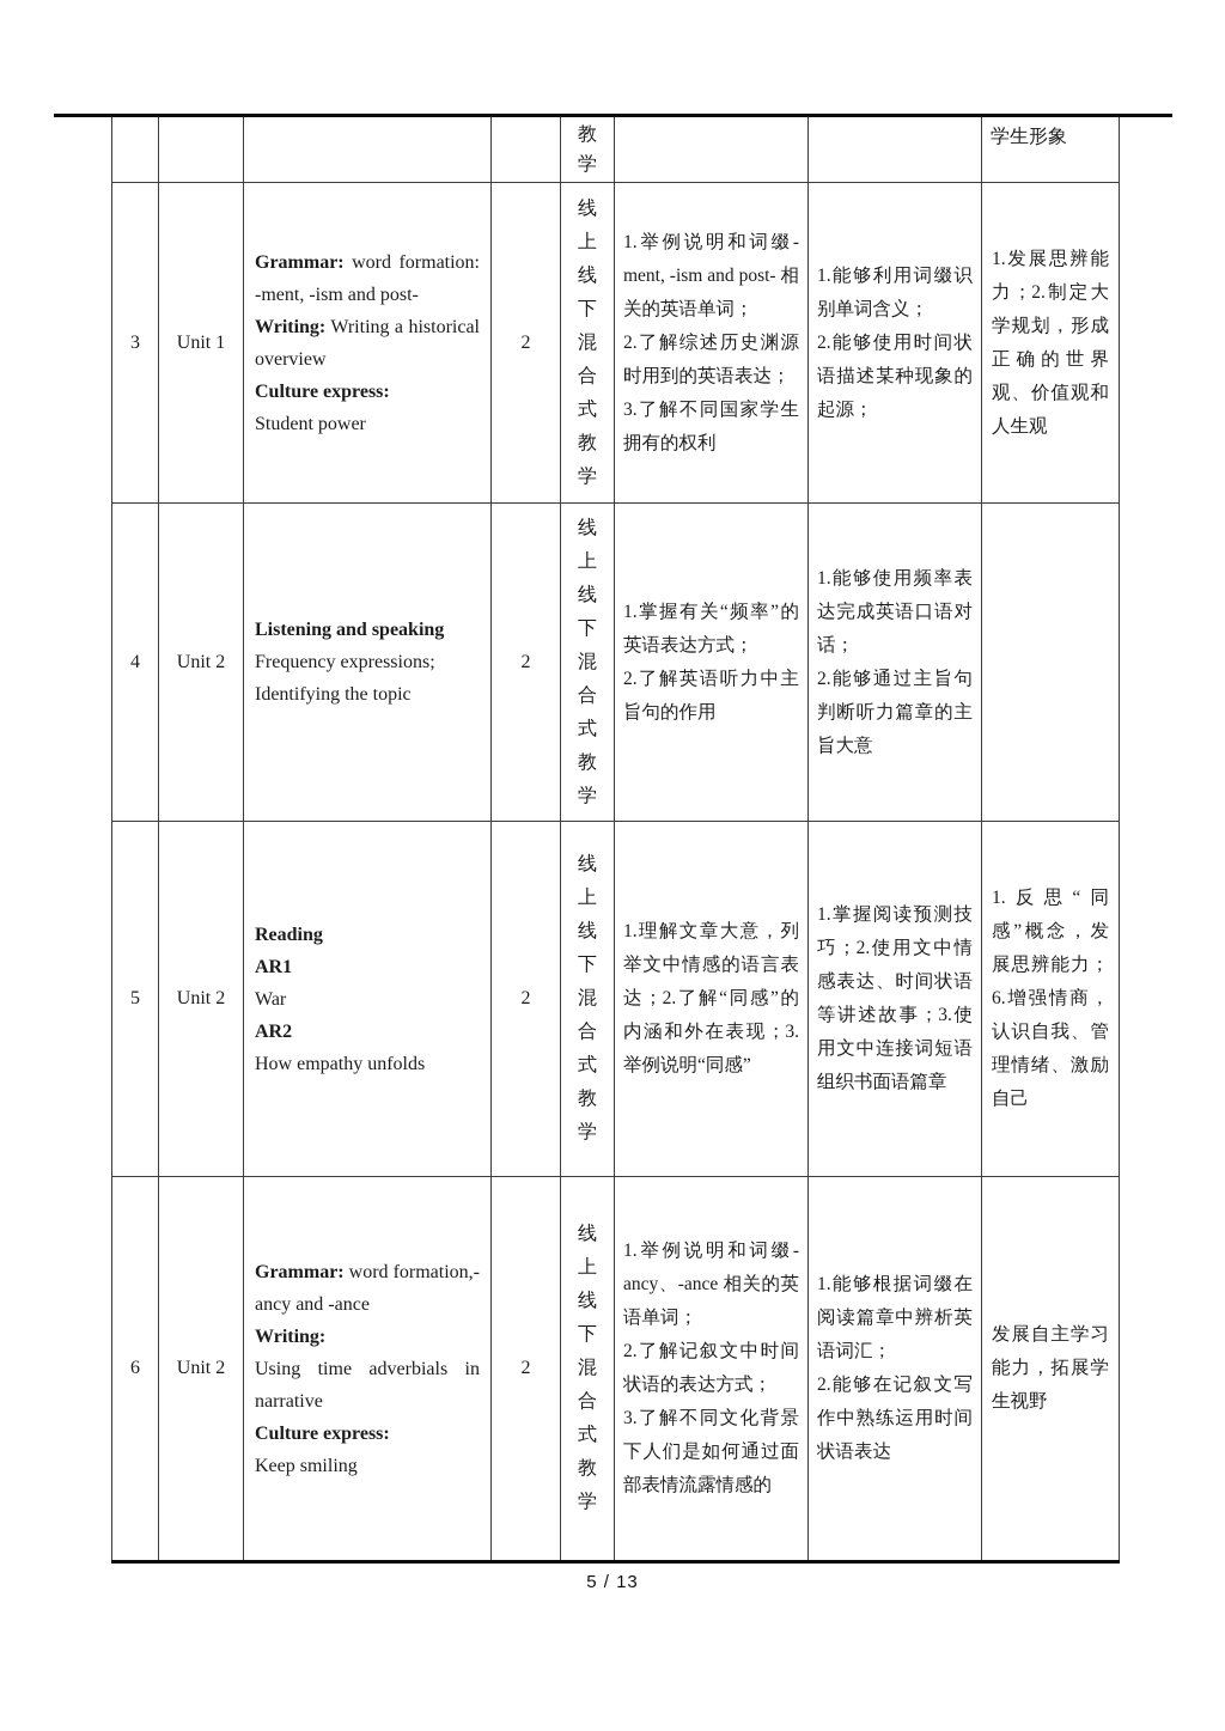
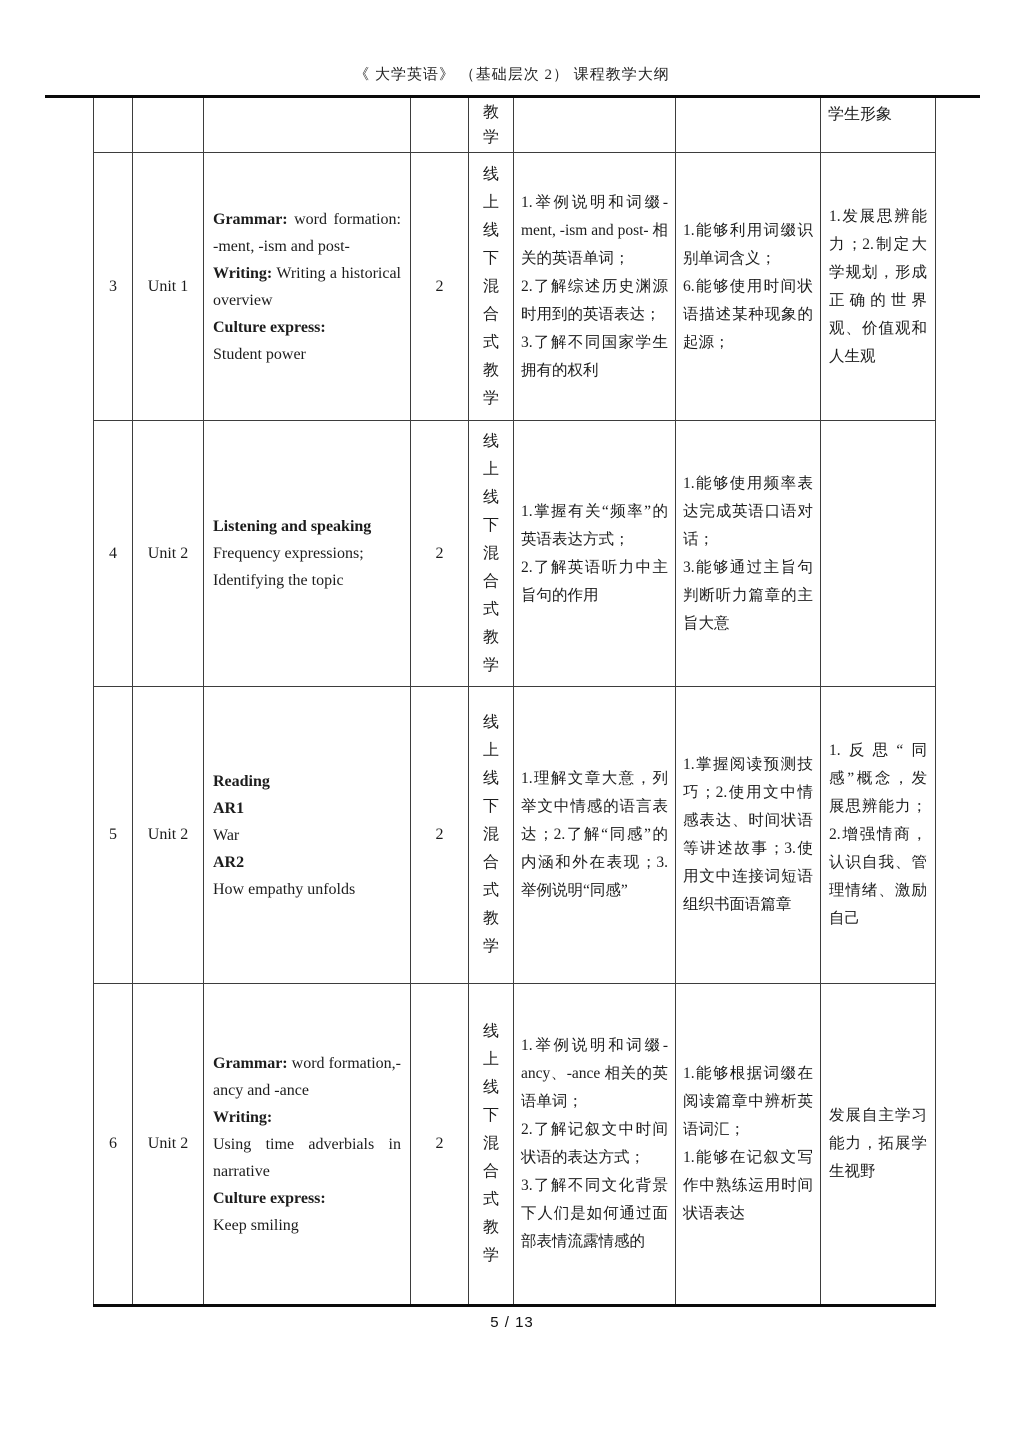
+ 《 大学英语》 （基础层次 2） 课程教学大纲
  				教 学			学生形象
- 3	Unit 1	Grammar: word formation: -ment, -ism and post-Writing: Writing a historical overviewCulture express:Student power	2	线上线下混合式教学	1.举例说明和词缀-ment, -ism and post- 相关的英语单词；2.了解综述历史渊源时用到的英语表达；3.了解不同国家学生拥有的权利	1.能够利用词缀识别单词含义；2.能够使用时间状语描述某种现象的起源；	1.发展思辨能力；2.制定大学规划，形成正确的世界观、价值观和人生观
+ 3	Unit 1	Grammar: word formation: -ment, -ism and post-Writing: Writing a historical overviewCulture express:Student power	2	线上线下混合式教学	1.举例说明和词缀-ment, -ism and post- 相关的英语单词；2.了解综述历史渊源时用到的英语表达；3.了解不同国家学生拥有的权利	1.能够利用词缀识别单词含义；6.能够使用时间状语描述某种现象的起源；	1.发展思辨能力；2.制定大学规划，形成正确的世界观、价值观和人生观
- 4	Unit 2	Listening and speakingFrequency expressions;Identifying the topic	2	线上线下混合式教学	1.掌握有关“频率”的英语表达方式；2.了解英语听力中主旨句的作用	1.能够使用频率表达完成英语口语对话；2.能够通过主旨句判断听力篇章的主旨大意
+ 4	Unit 2	Listening and speakingFrequency expressions;Identifying the topic	2	线上线下混合式教学	1.掌握有关“频率”的英语表达方式；2.了解英语听力中主旨句的作用	1.能够使用频率表达完成英语口语对话；3.能够通过主旨句判断听力篇章的主旨大意
- 5	Unit 2	ReadingAR1WarAR2How empathy unfolds	2	线上线下混合式教学	1.理解文章大意，列举文中情感的语言表达；2.了解“同感”的内涵和外在表现；3.举例说明“同感”	1.掌握阅读预测技巧；2.使用文中情感表达、时间状语等讲述故事；3.使用文中连接词短语组织书面语篇章	1.反思“同感”概念，发展思辨能力；6.增强情商，认识自我、管理情绪、激励自己
+ 5	Unit 2	ReadingAR1WarAR2How empathy unfolds	2	线上线下混合式教学	1.理解文章大意，列举文中情感的语言表达；2.了解“同感”的内涵和外在表现；3.举例说明“同感”	1.掌握阅读预测技巧；2.使用文中情感表达、时间状语等讲述故事；3.使用文中连接词短语组织书面语篇章	1.反思“同感”概念，发展思辨能力；2.增强情商，认识自我、管理情绪、激励自己
- 6	Unit 2	Grammar: word formation,-ancy and -anceWriting:Using time adverbials in narrativeCulture express:Keep smiling	2	线上线下混合式教学	1.举例说明和词缀-ancy、-ance 相关的英语单词；2.了解记叙文中时间状语的表达方式；3.了解不同文化背景下人们是如何通过面部表情流露情感的	1.能够根据词缀在阅读篇章中辨析英语词汇；2.能够在记叙文写作中熟练运用时间状语表达	发展自主学习能力，拓展学生视野
+ 6	Unit 2	Grammar: word formation,-ancy and -anceWriting:Using time adverbials in narrativeCulture express:Keep smiling	2	线上线下混合式教学	1.举例说明和词缀-ancy、-ance 相关的英语单词；2.了解记叙文中时间状语的表达方式；3.了解不同文化背景下人们是如何通过面部表情流露情感的	1.能够根据词缀在阅读篇章中辨析英语词汇；1.能够在记叙文写作中熟练运用时间状语表达	发展自主学习能力，拓展学生视野
  5 / 13
